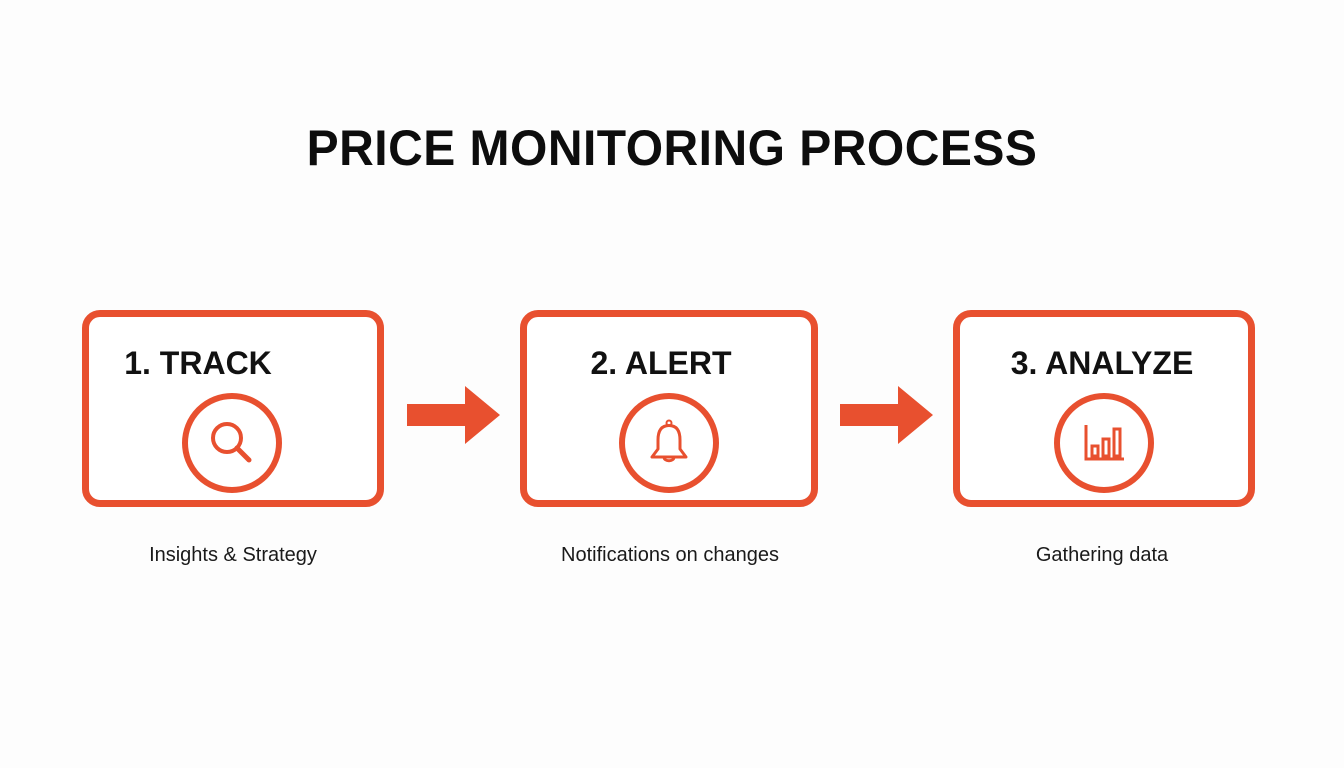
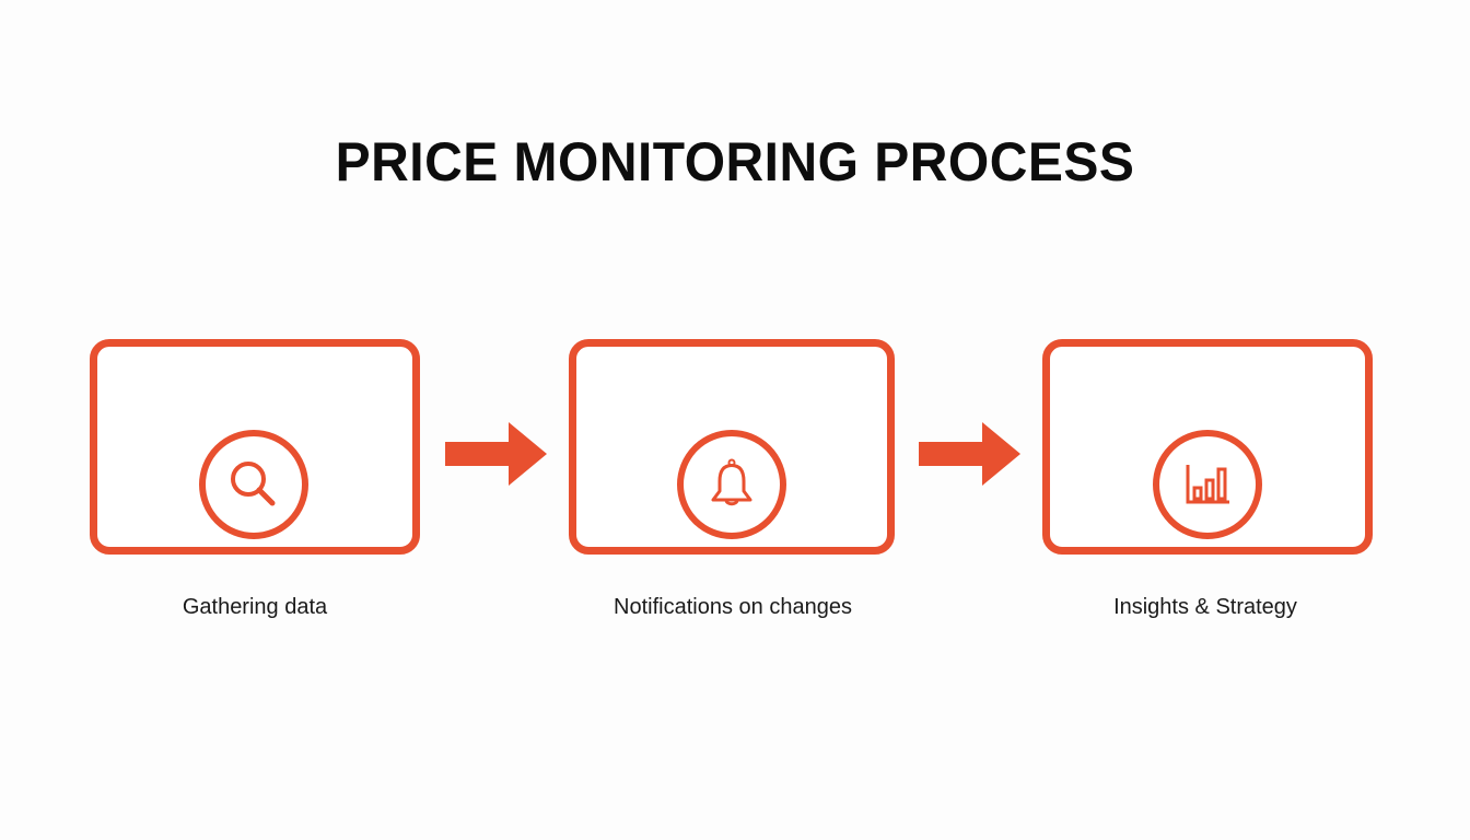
  PRICE MONITORING PROCESS
- 1. TRACK
- 2. ALERT
- 3. ANALYZE
- Insights & Strategy
+ Gathering data
  Notifications on changes
- Gathering data
+ Insights & Strategy
